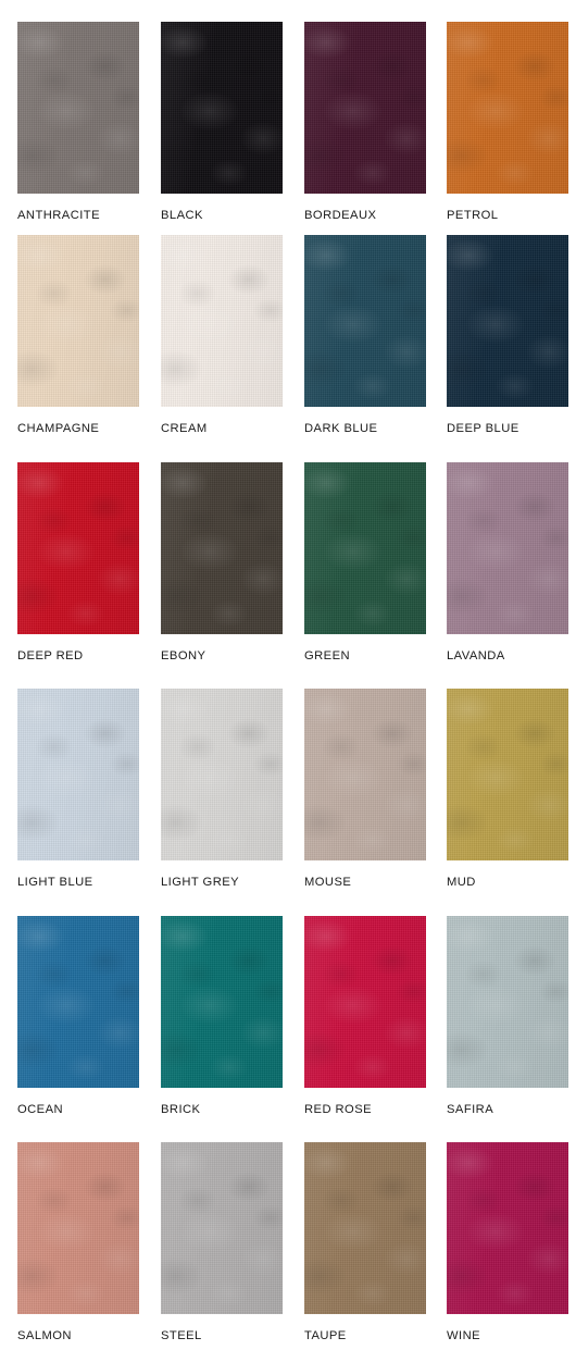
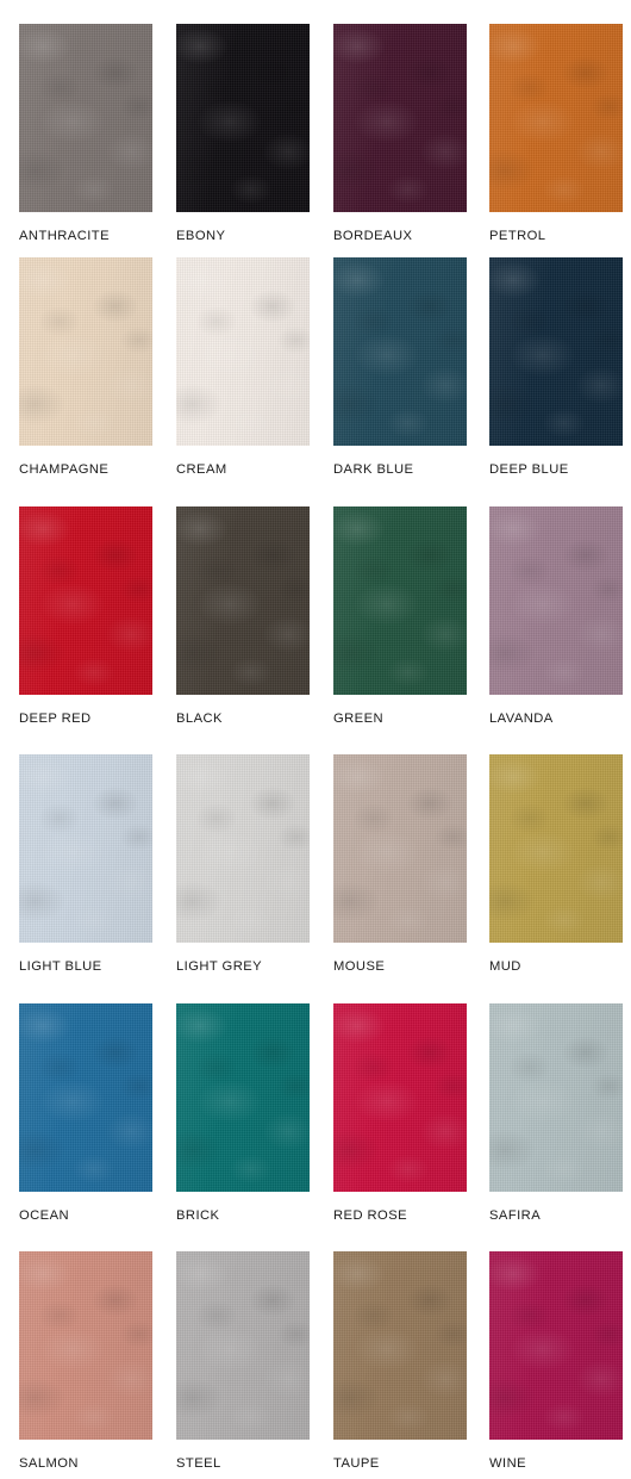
  ANTHRACITE
- BLACK
+ EBONY
  BORDEAUX
  PETROL
  CHAMPAGNE
  CREAM
  DARK BLUE
  DEEP BLUE
  DEEP RED
- EBONY
+ BLACK
  GREEN
  LAVANDA
  LIGHT BLUE
  LIGHT GREY
  MOUSE
  MUD
  OCEAN
  BRICK
  RED ROSE
  SAFIRA
  SALMON
  STEEL
  TAUPE
  WINE
